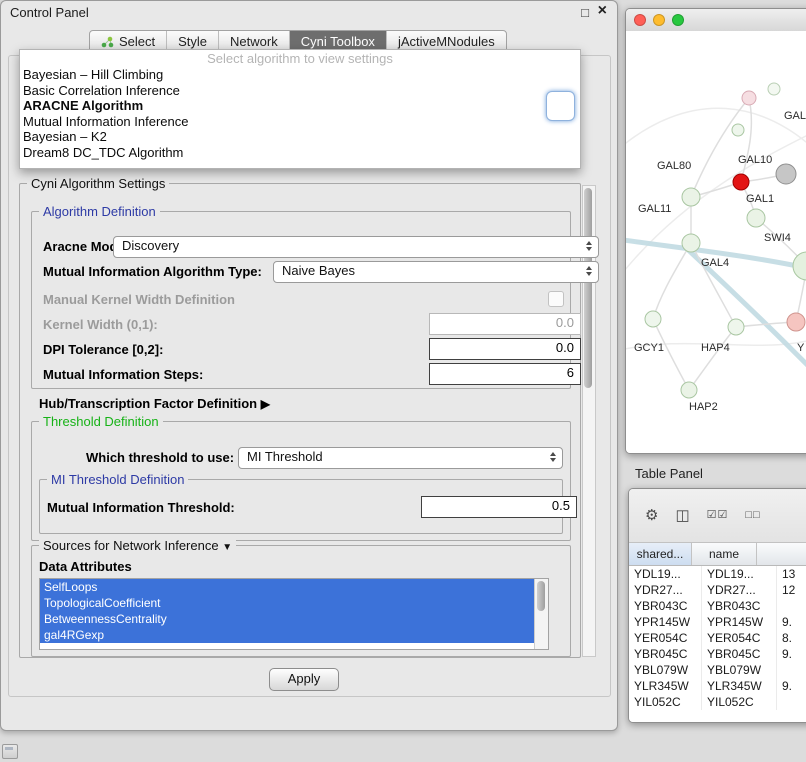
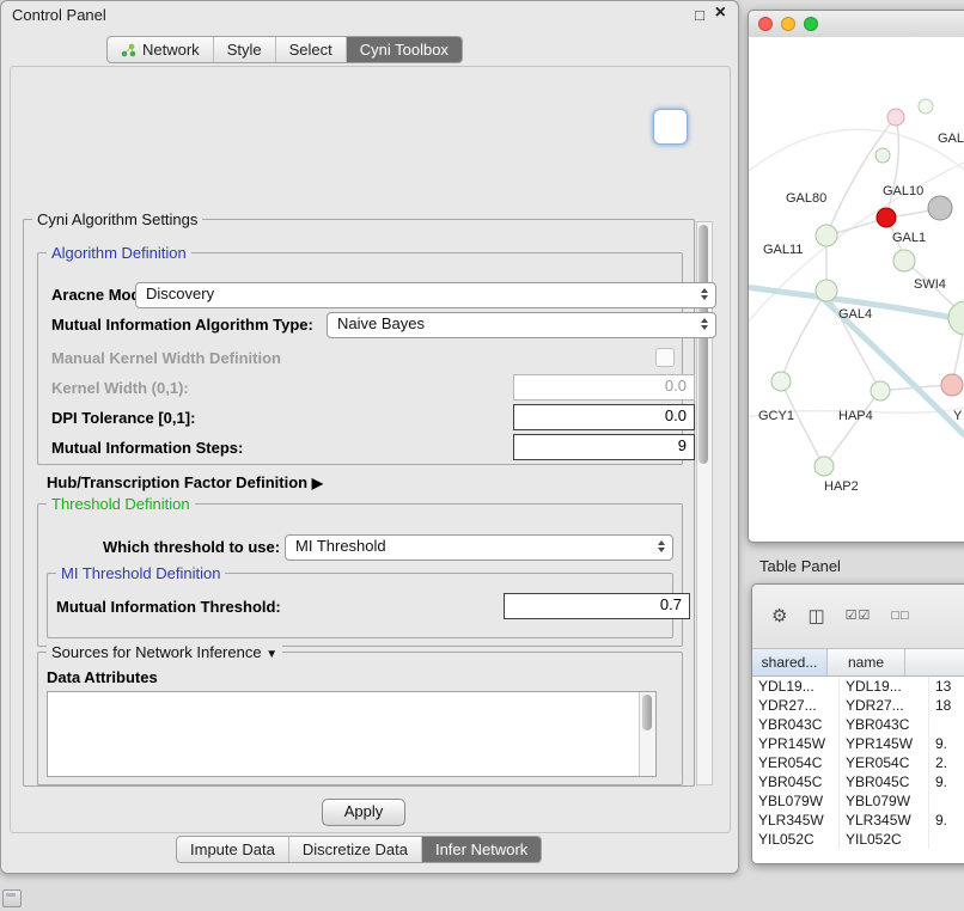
  Control Panel
  □
  ×
- Select
+ Network
  Style
- Network
+ Select
  Cyni Toolbox
- jActiveMNodules
- Select algorithm to view settings
- Bayesian – Hill Climbing
- Basic Correlation Inference
- ARACNE Algorithm
- Mutual Information Inference
- Bayesian – K2
- Dream8 DC_TDC Algorithm
  Cyni Algorithm Settings
  Algorithm Definition
  Aracne Mo
  Discovery
  Mutual Information Algorithm Type:
  Naive Bayes
  Manual Kernel Width Definition
  Kernel Width (0,1):
  0.0
- DPI Tolerance [0,2]:
+ DPI Tolerance [0,1]:
  0.0
  Mutual Information Steps:
- 6
+ 9
  Hub/Transcription Factor Definition ▶
  Threshold Definition
  Which threshold to use:
  MI Threshold
  MI Threshold Definition
  Mutual Information Threshold:
- 0.5
+ 0.7
  Sources for Network Inference ▼
  Data Attributes
- SelfLoops
- TopologicalCoefficient
- BetweennessCentrality
- gal4RGexp
  Apply
+ Impute Data
+ Discretize Data
+ Infer Network
  GAL
  GAL80
  GAL10
  GAL11
  GAL1
  SWI4
  GAL4
  GCY1
  HAP4
  Y
  HAP2
  Table Panel
  ⚙
  ◫
  ☑☑
  □□
  shared...
  name
  YDL19...
  YDL19...
  13
  YDR27...
  YDR27...
- 12
+ 18
  YBR043C
  YBR043C
  YPR145W
  YPR145W
  9.
  YER054C
  YER054C
- 8.
+ 2.
  YBR045C
  YBR045C
  9.
  YBL079W
  YBL079W
  YLR345W
  YLR345W
  9.
  YIL052C
  YIL052C
